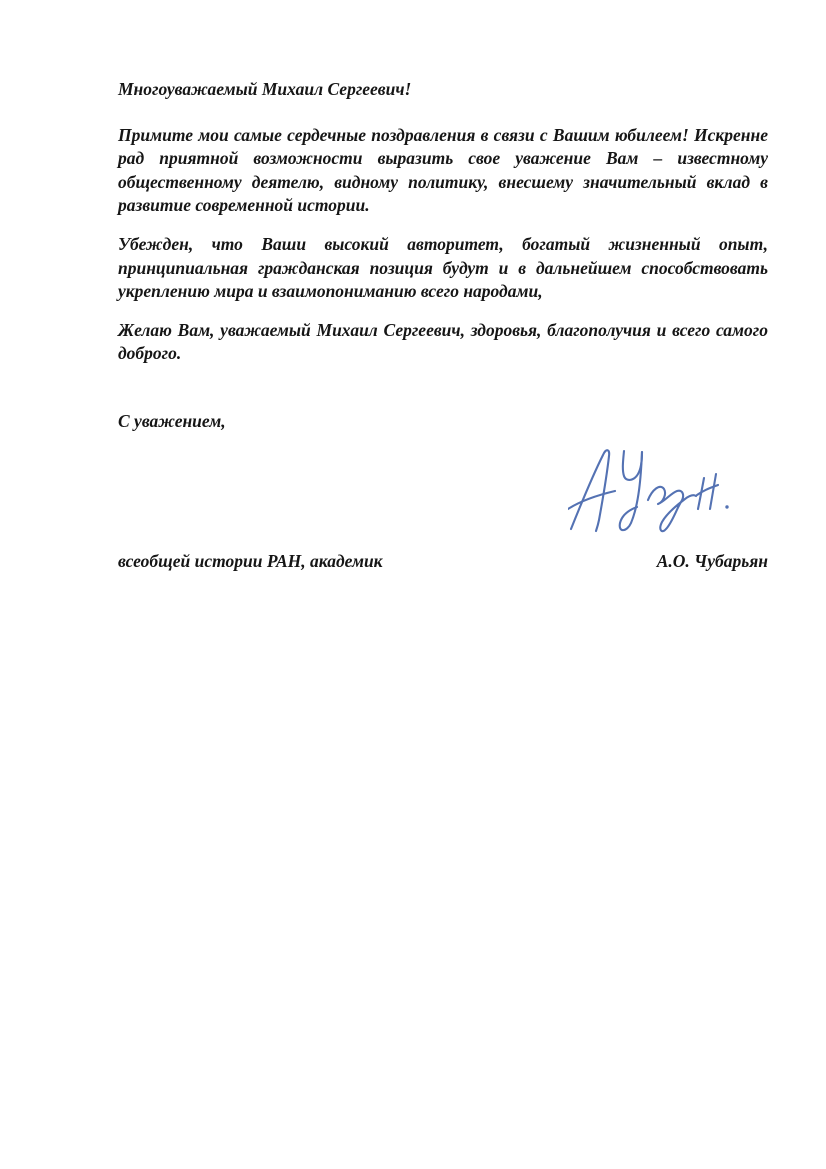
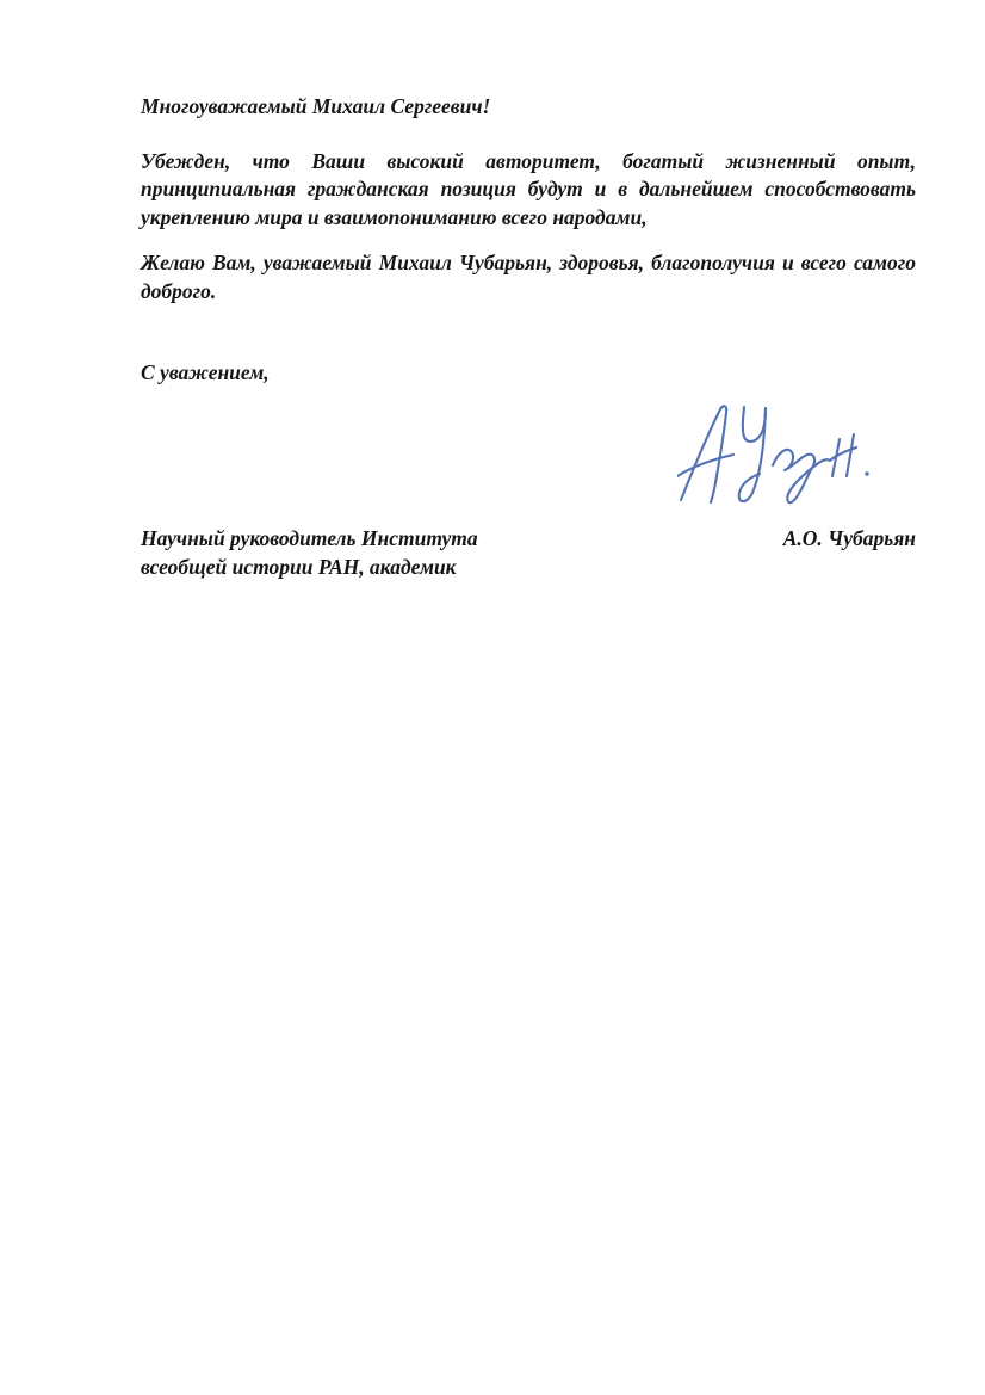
  Многоуважаемый Михаил Сергеевич!
- Примите мои самые сердечные поздравления в связи с Вашим юбилеем! Искренне рад приятной возможности выразить свое уважение Вам – известному общественному деятелю, видному политику, внесшему значительный вклад в развитие современной истории.
  Убежден, что Ваши высокий авторитет, богатый жизненный опыт, принципиальная гражданская позиция будут и в дальнейшем способствовать укреплению мира и взаимопониманию всего народами,
- Желаю Вам, уважаемый Михаил Сергеевич, здоровья, благополучия и всего самого доброго.
+ Желаю Вам, уважаемый Михаил Чубарьян, здоровья, благополучия и всего самого доброго.
  С уважением,
+ Научный руководитель Института
  всеобщей истории РАН, академик
  А.О. Чубарьян
